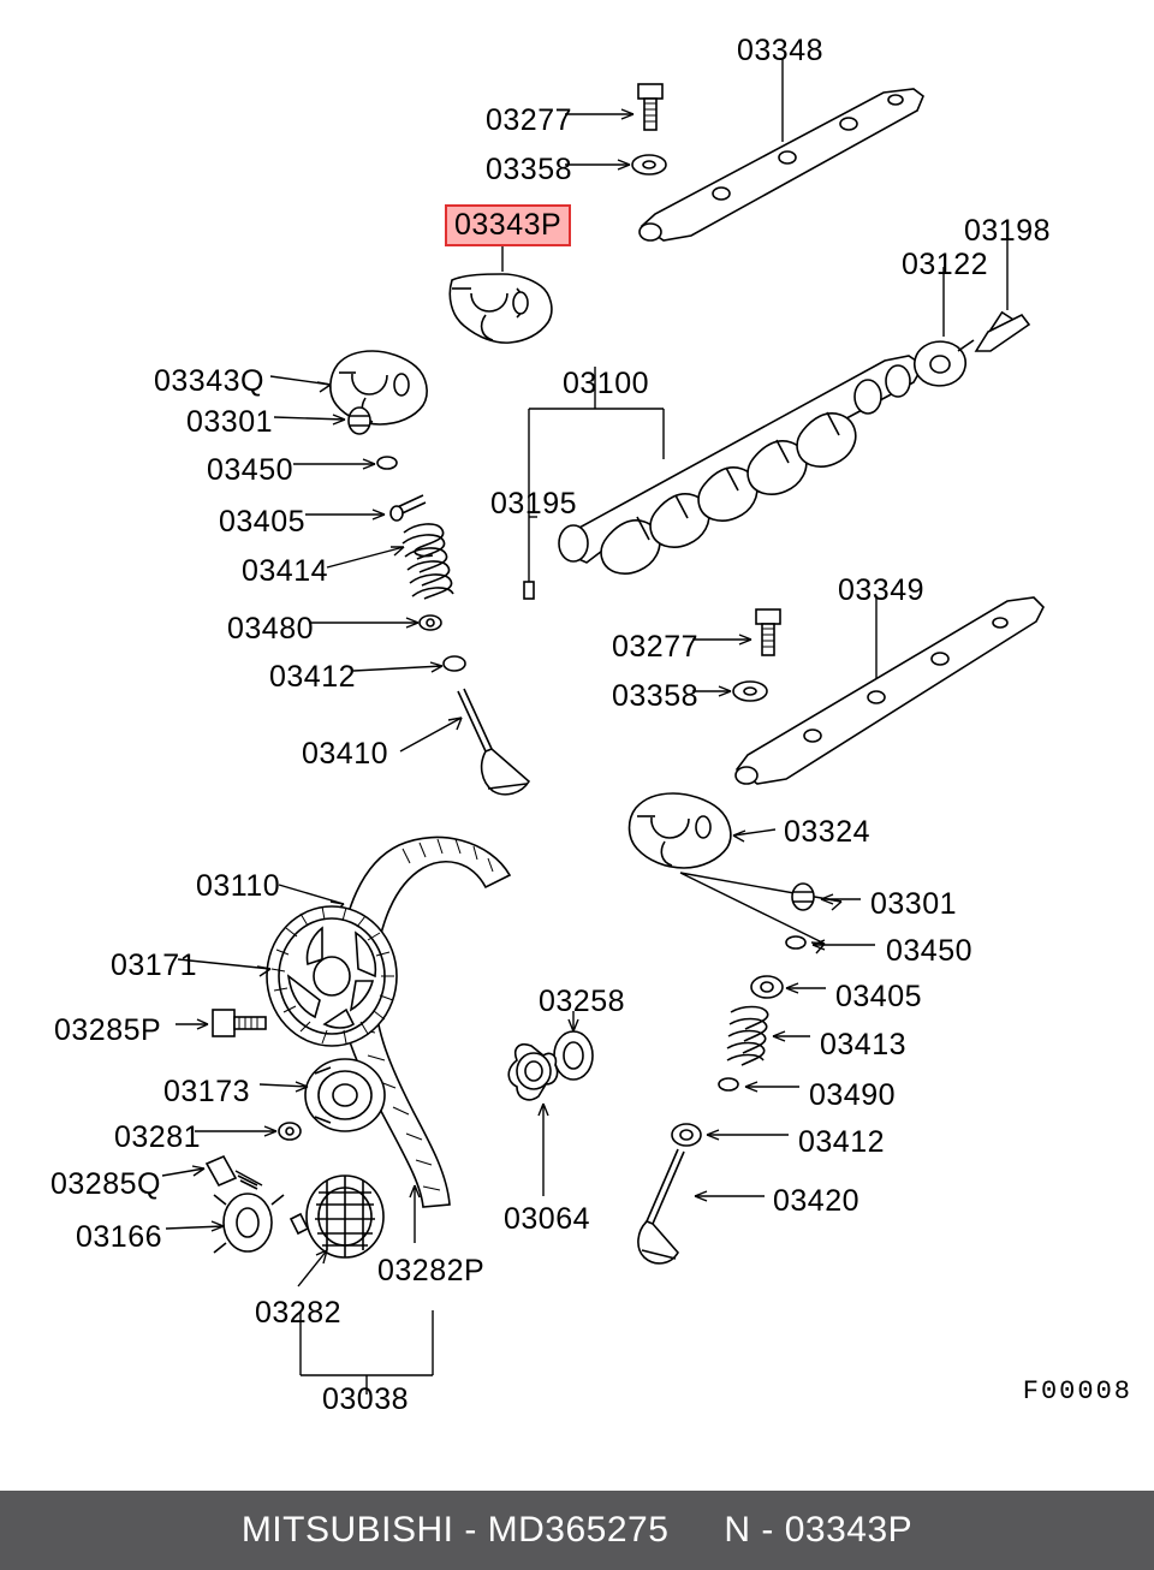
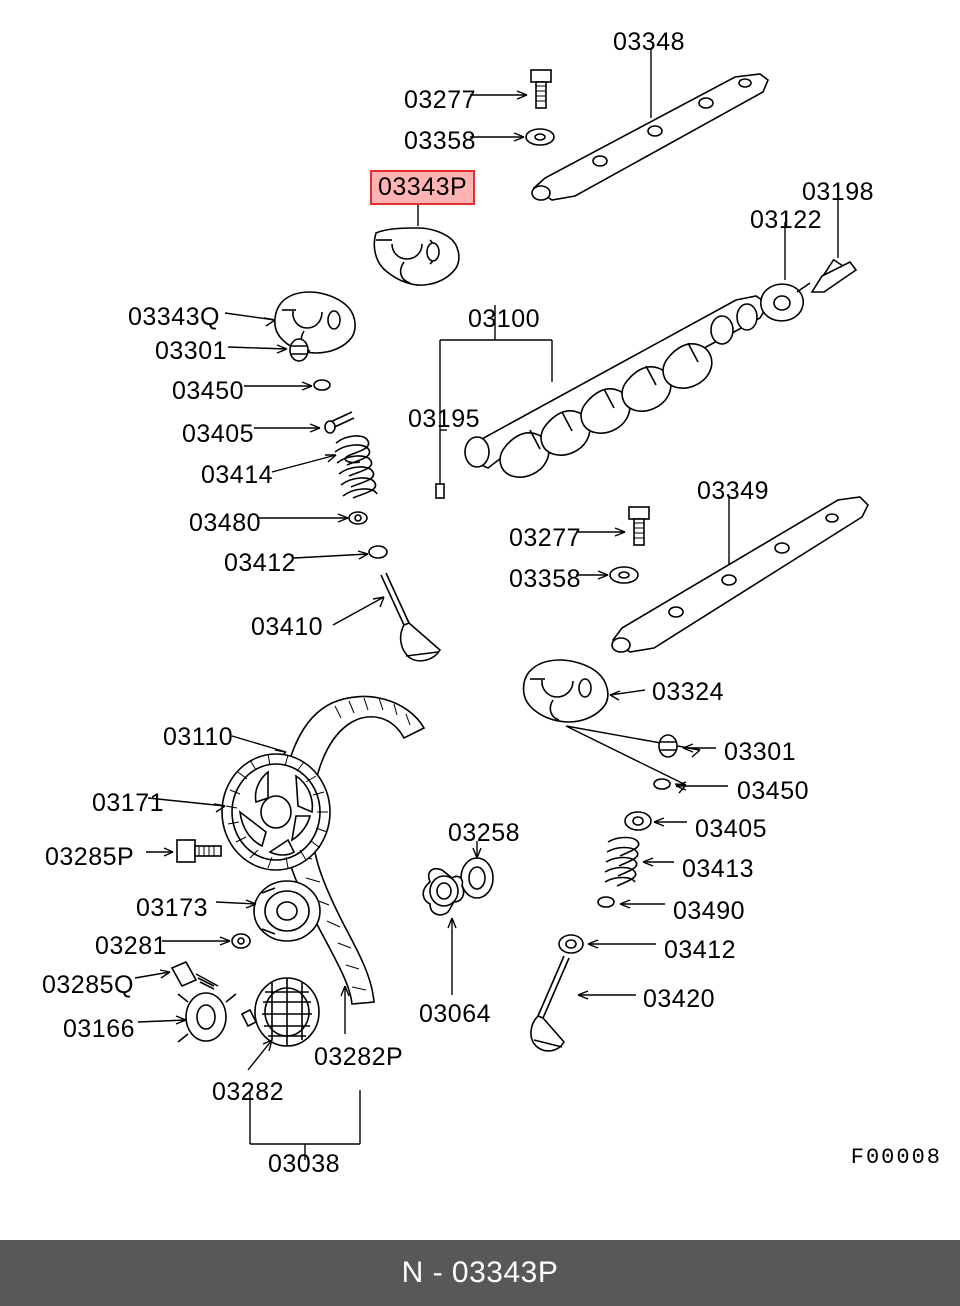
  03348
  03277
  03358
  03343P
  03198
  03122
  03343Q
  03100
  03301
  03450
  03195
  03405
  03414
  03349
  03480
  03277
  03412
  03358
  03410
  03324
  03110
  03301
  03450
  03171
  03258
  03405
  03285P
  03413
  03173
  03490
  03281
  03412
  03285Q
  03064
  03420
  03166
  03282P
  03282
  03038
  F00008
- MITSUBISHI - MD365275
  N - 03343P
